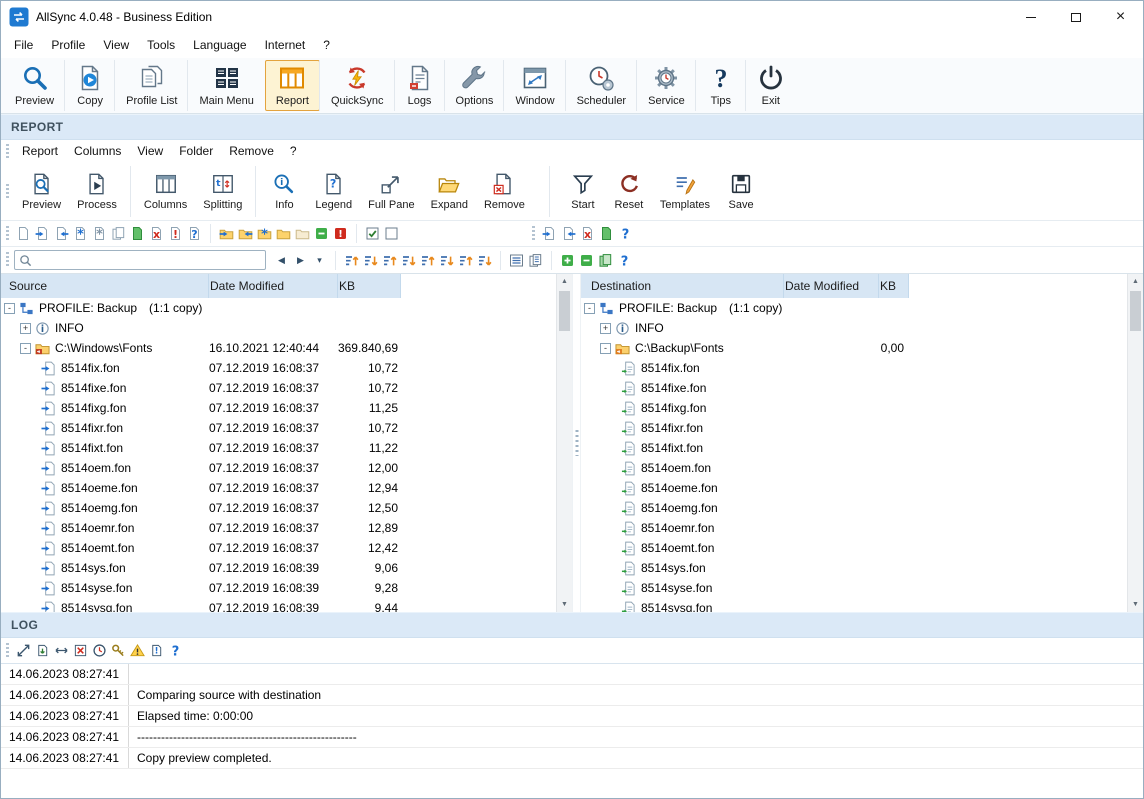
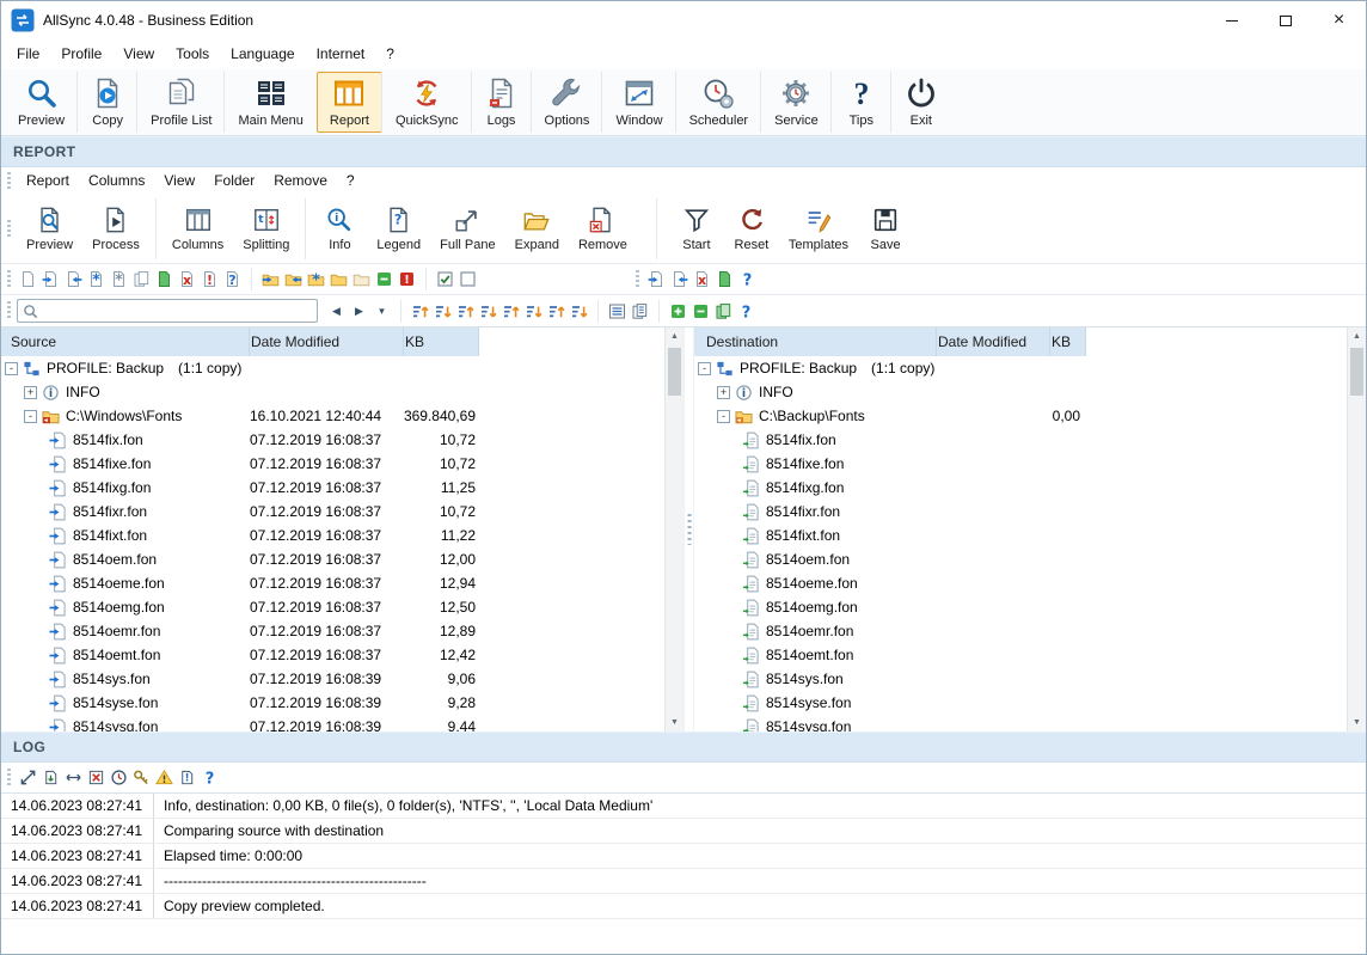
  AllSync 4.0.48 - Business Edition
  ×
  File
  Profile
  View
  Tools
  Language
  Internet
  ?
  Preview
  Copy
  Profile List
  Main Menu
  Report
  QuickSync
  Logs
  Options
  Window
  Scheduler
  Service
  ?
  Tips
  Exit
  REPORT
  Report
  Columns
  View
  Folder
  Remove
  ?
  Preview
  Process
  Columns
  t
  Splitting
  i
  Info
  ?
  Legend
  Full Pane
  Expand
  Remove
  Start
  Reset
  Templates
  Save
  *
  *
  x
  !
  ?
  *
  !
  x
  ?
  ◀
  ▶
  ▾
  ?
  Source
  Date Modified
  KB
  -
  PROFILE: Backup
  (1:1 copy)
  +
  i
  INFO
  -
  C:\Windows\Fonts
  16.10.2021 12:40:44
  369.840,69
  8514fix.fon
  07.12.2019 16:08:37
  10,72
  8514fixe.fon
  07.12.2019 16:08:37
  10,72
  8514fixg.fon
  07.12.2019 16:08:37
  11,25
  8514fixr.fon
  07.12.2019 16:08:37
  10,72
  8514fixt.fon
  07.12.2019 16:08:37
  11,22
  8514oem.fon
  07.12.2019 16:08:37
  12,00
  8514oeme.fon
  07.12.2019 16:08:37
  12,94
  8514oemg.fon
  07.12.2019 16:08:37
  12,50
  8514oemr.fon
  07.12.2019 16:08:37
  12,89
  8514oemt.fon
  07.12.2019 16:08:37
  12,42
  8514sys.fon
  07.12.2019 16:08:39
  9,06
  8514syse.fon
  07.12.2019 16:08:39
  9,28
  8514sysg.fon
  07.12.2019 16:08:39
  9,44
  Destination
  Date Modified
  KB
  -
  PROFILE: Backup
  (1:1 copy)
  +
  i
  INFO
  -
  C:\Backup\Fonts
  0,00
  8514fix.fon
  8514fixe.fon
  8514fixg.fon
  8514fixr.fon
  8514fixt.fon
  8514oem.fon
  8514oeme.fon
  8514oemg.fon
  8514oemr.fon
  8514oemt.fon
  8514sys.fon
  8514syse.fon
  8514sysg.fon
  LOG
  !
  ?
  14.06.2023 08:27:41
+ Info, destination: 0,00 KB, 0 file(s), 0 folder(s), 'NTFS', '', 'Local Data Medium'
  14.06.2023 08:27:41
  Comparing source with destination
  14.06.2023 08:27:41
  Elapsed time: 0:00:00
  14.06.2023 08:27:41
  -------------------------------------------------------
  14.06.2023 08:27:41
  Copy preview completed.
